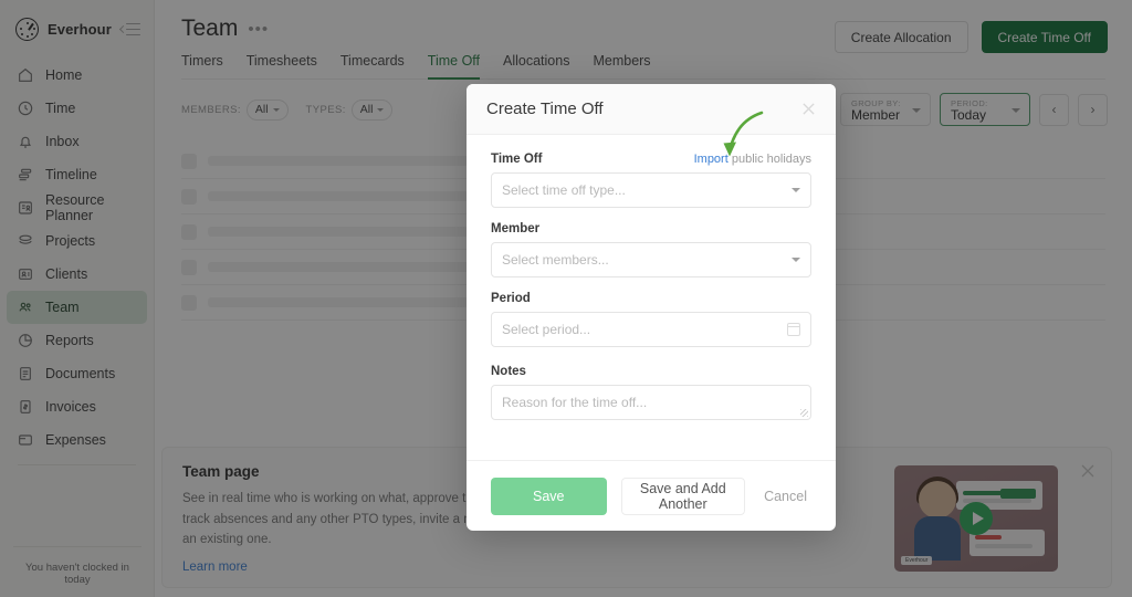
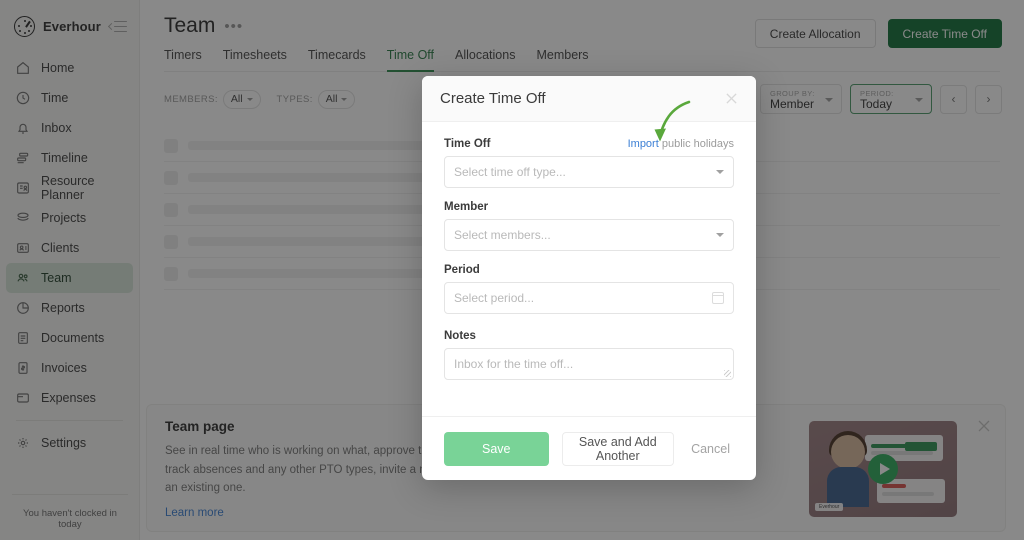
  Everhour
  Home
  Time
  Inbox
  Timeline
  Resource Planner
  Projects
  Clients
  Team
  Reports
  Documents
  Invoices
  Expenses
+ Settings
  You haven't clocked in today
  Team
  •••
  Timers
  Timesheets
  Timecards
  Time Off
  Allocations
  Members
  Create Allocation
  Create Time Off
  MEMBERS:
  All
  TYPES:
  All
  GROUP BY:
  Member
  PERIOD:
  Today
  ‹
  ›
  Team page
  Learn more
  Create Time Off
  Time Off
  Import public holidays
  Select time off type...
  Member
  Select members...
  Period
  Select period...
  Notes
- Reason for the time off...
+ Inbox for the time off...
  Save
  Save and Add Another
  Cancel
